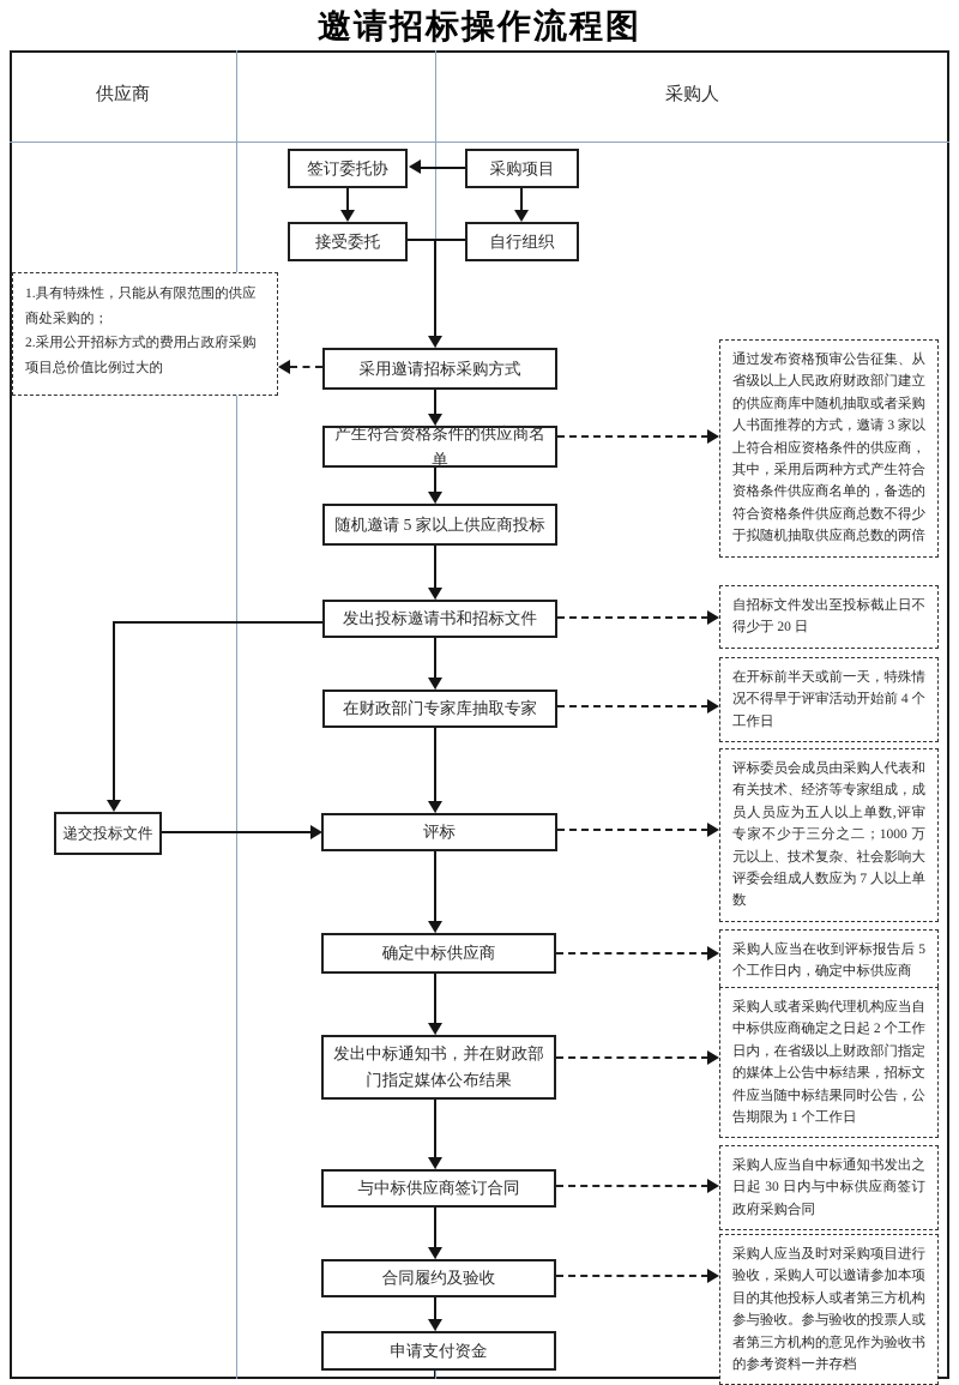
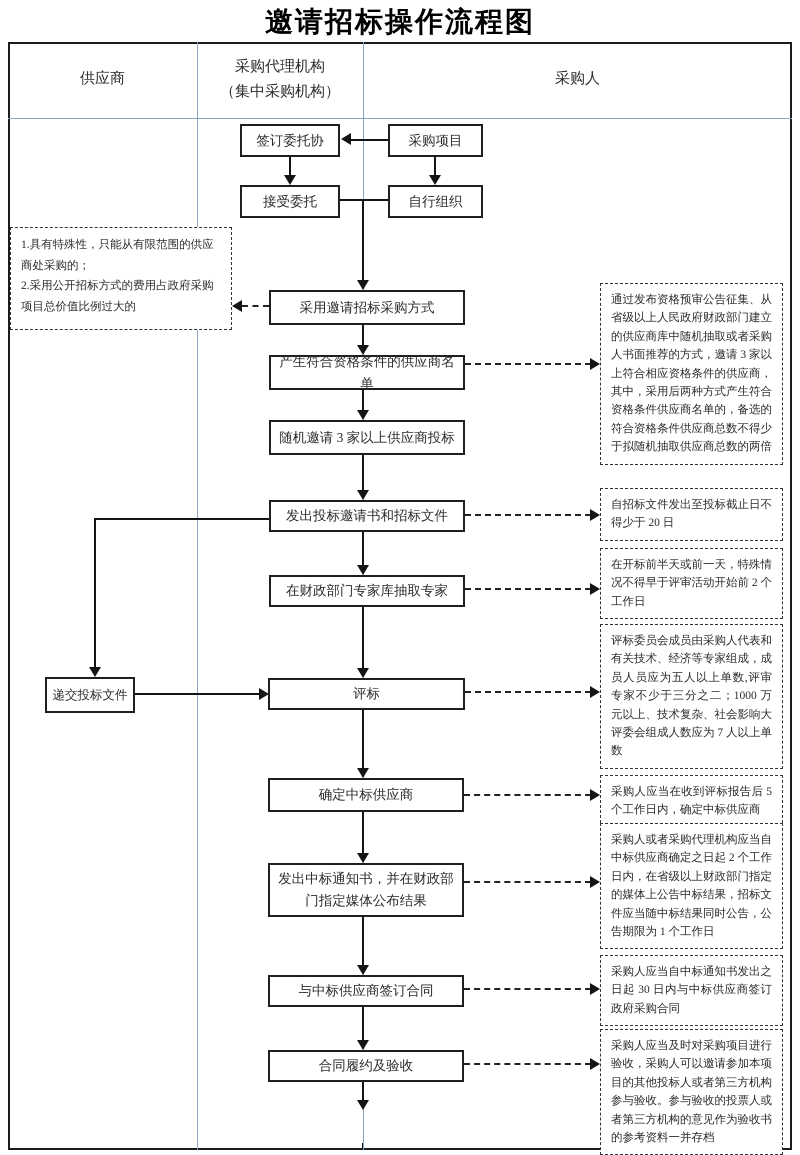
  邀请招标操作流程图
  供应商
+ 采购代理机构
+ （集中采购机构）
  采购人
  签订委托协
  采购项目
  接受委托
  自行组织
  采用邀请招标采购方式
  产生符合资格条件的供应商名单
- 随机邀请 5 家以上供应商投标
+ 随机邀请 3 家以上供应商投标
  发出投标邀请书和招标文件
  在财政部门专家库抽取专家
  递交投标文件
  评标
  确定中标供应商
  发出中标通知书，并在财政部门指定媒体公布结果
  与中标供应商签订合同
  合同履约及验收
- 申请支付资金
  1.具有特殊性，只能从有限范围的供应商处采购的；
  2.采用公开招标方式的费用占政府采购项目总价值比例过大的
  通过发布资格预审公告征集、从省级以上人民政府财政部门建立的供应商库中随机抽取或者采购人书面推荐的方式，邀请 3 家以上符合相应资格条件的供应商，其中，采用后两种方式产生符合资格条件供应商名单的，备选的符合资格条件供应商总数不得少于拟随机抽取供应商总数的两倍
  自招标文件发出至投标截止日不得少于 20 日
- 在开标前半天或前一天，特殊情况不得早于评审活动开始前 4 个工作日
+ 在开标前半天或前一天，特殊情况不得早于评审活动开始前 2 个工作日
  评标委员会成员由采购人代表和有关技术、经济等专家组成，成员人员应为五人以上单数,评审专家不少于三分之二；1000 万元以上、技术复杂、社会影响大评委会组成人数应为 7 人以上单数
  采购人应当在收到评标报告后 5 个工作日内，确定中标供应商
  采购人或者采购代理机构应当自中标供应商确定之日起 2 个工作日内，在省级以上财政部门指定的媒体上公告中标结果，招标文件应当随中标结果同时公告，公告期限为 1 个工作日
  采购人应当自中标通知书发出之日起 30 日内与中标供应商签订政府采购合同
  采购人应当及时对采购项目进行验收，采购人可以邀请参加本项目的其他投标人或者第三方机构参与验收。参与验收的投票人或者第三方机构的意见作为验收书的参考资料一并存档
